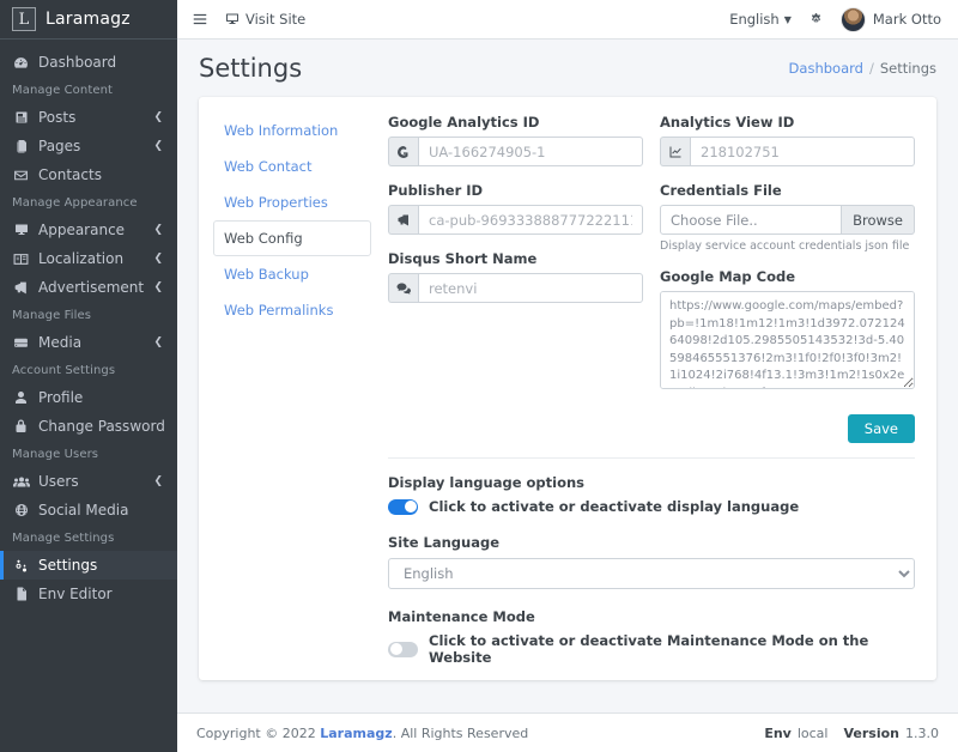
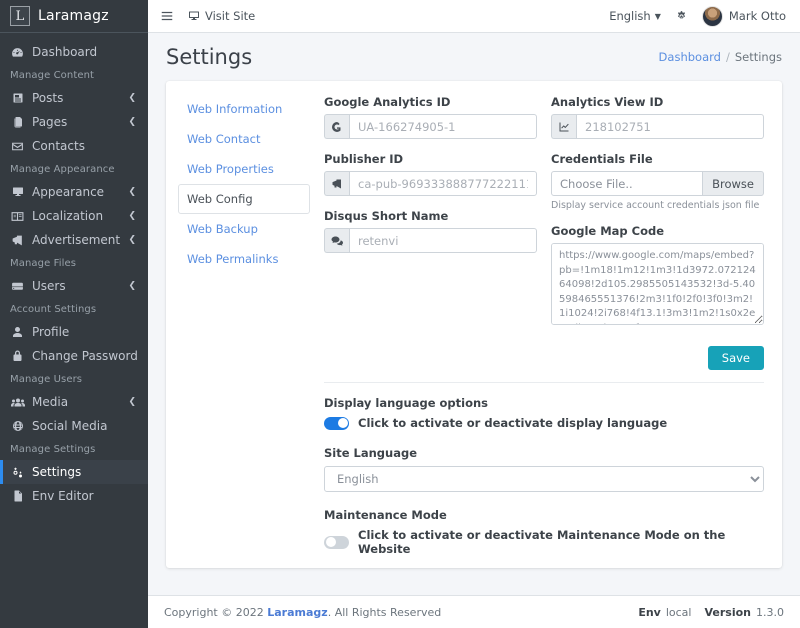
  L
  Laramagz
  Dashboard
  Manage Content
  Posts
  ❮
  Pages
  ❮
  Contacts
  Manage Appearance
  Appearance
  ❮
  Localization
  ❮
  Advertisement
  ❮
  Manage Files
- Media
+ Users
  ❮
  Account Settings
  Profile
  Change Password
  Manage Users
- Users
+ Media
  ❮
  Social Media
  Manage Settings
  Settings
  Env Editor
  Visit Site
  English
  ▼
  Mark Otto
  Settings
  Dashboard
  /
  Settings
  Web Information
  Web Contact
  Web Properties
  Web Config
  Web Backup
  Web Permalinks
  Google Analytics ID
  UA-166274905-1
  Publisher ID
  ca-pub-96933388877722211
  Disqus Short Name
  retenvi
  Analytics View ID
  218102751
  Credentials File
  Choose File..
  Browse
  Display service account credentials json file
  Google Map Code
  Save
  Display language options
  Click to activate or deactivate display language
  Site Language
  English
  Maintenance Mode
  Click to activate or deactivate Maintenance Mode on the Website
  Copyright © 2022 Laramagz. All Rights Reserved
  Env
  local
  Version
  1.3.0
